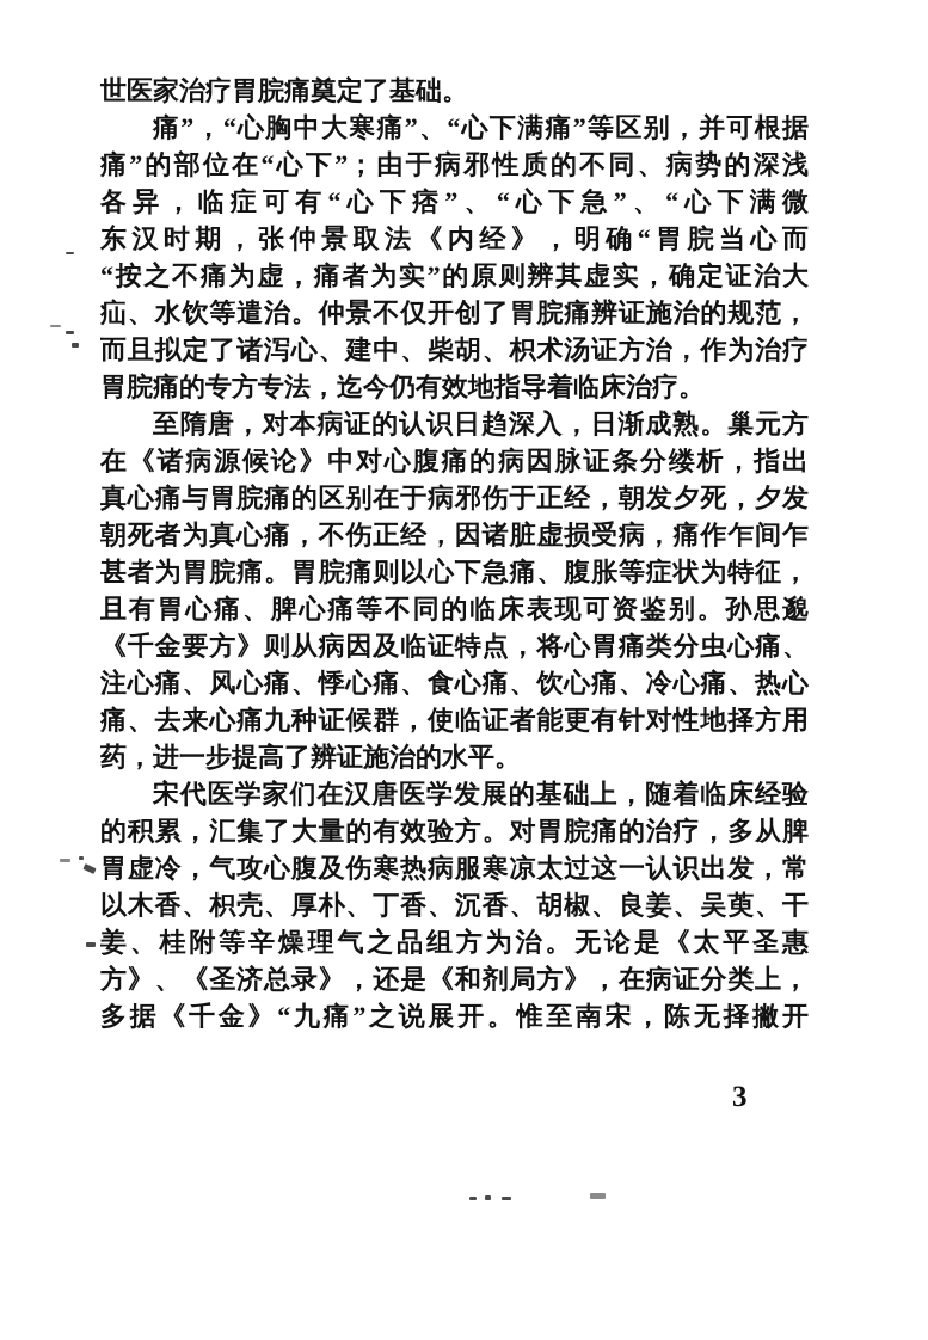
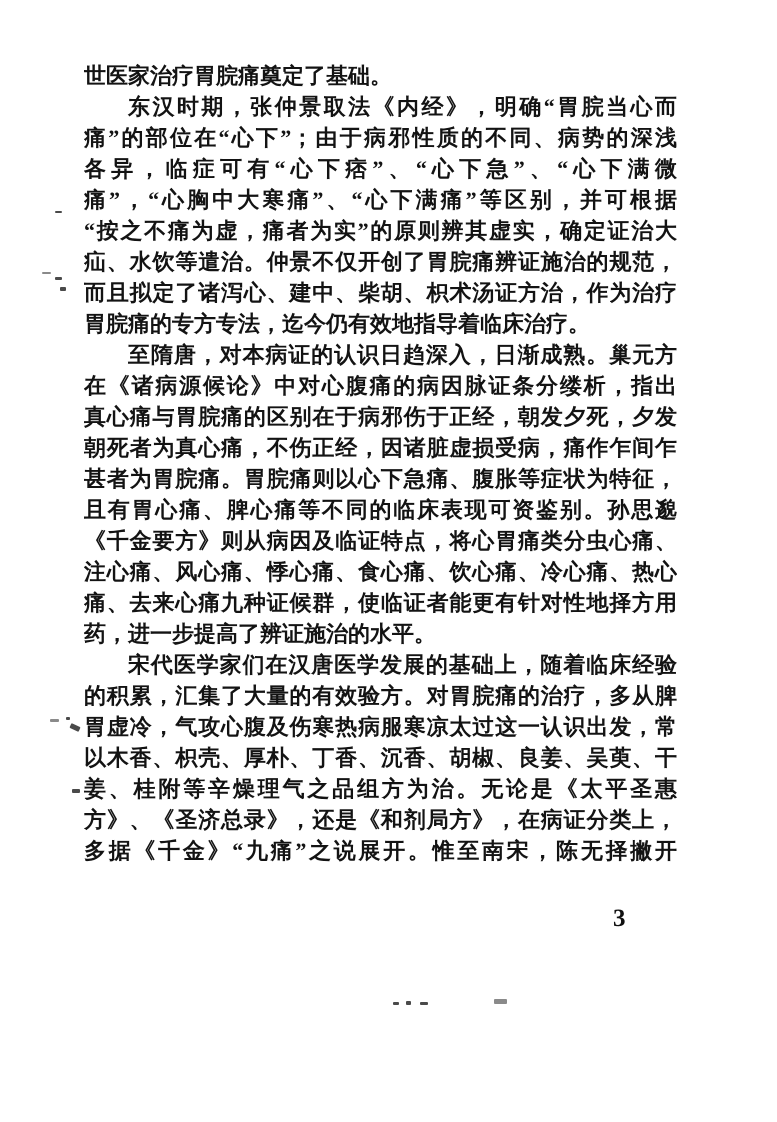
  世医家治疗胃脘痛奠定了基础。
- 痛”，“心胸中大寒痛”、“心下满痛”等区别，并可根据
+ 东汉时期，张仲景取法《内经》，明确“胃脘当心而
  痛”的部位在“心下”；由于病邪性质的不同、病势的深浅
  各异，临症可有“心下痞”、“心下急”、“心下满微
- 东汉时期，张仲景取法《内经》，明确“胃脘当心而
+ 痛”，“心胸中大寒痛”、“心下满痛”等区别，并可根据
  “按之不痛为虚，痛者为实”的原则辨其虚实，确定证治大
  疝、水饮等遣治。仲景不仅开创了胃脘痛辨证施治的规范，
  而且拟定了诸泻心、建中、柴胡、枳术汤证方治，作为治疗
  胃脘痛的专方专法，迄今仍有效地指导着临床治疗。
  至隋唐，对本病证的认识日趋深入，日渐成熟。巢元方
  在《诸病源候论》中对心腹痛的病因脉证条分缕析，指出
  真心痛与胃脘痛的区别在于病邪伤于正经，朝发夕死，夕发
  朝死者为真心痛，不伤正经，因诸脏虚损受病，痛作乍间乍
  甚者为胃脘痛。胃脘痛则以心下急痛、腹胀等症状为特征，
  且有胃心痛、脾心痛等不同的临床表现可资鉴别。孙思邈
  《千金要方》则从病因及临证特点，将心胃痛类分虫心痛、
  注心痛、风心痛、悸心痛、食心痛、饮心痛、冷心痛、热心
  痛、去来心痛九种证候群，使临证者能更有针对性地择方用
  药，进一步提高了辨证施治的水平。
  宋代医学家们在汉唐医学发展的基础上，随着临床经验
  的积累，汇集了大量的有效验方。对胃脘痛的治疗，多从脾
  胃虚冷，气攻心腹及伤寒热病服寒凉太过这一认识出发，常
  以木香、枳壳、厚朴、丁香、沉香、胡椒、良姜、吴萸、干
  姜、桂附等辛燥理气之品组方为治。无论是《太平圣惠
  方》、《圣济总录》，还是《和剂局方》，在病证分类上，
  多据《千金》“九痛”之说展开。惟至南宋，陈无择撇开
  3
